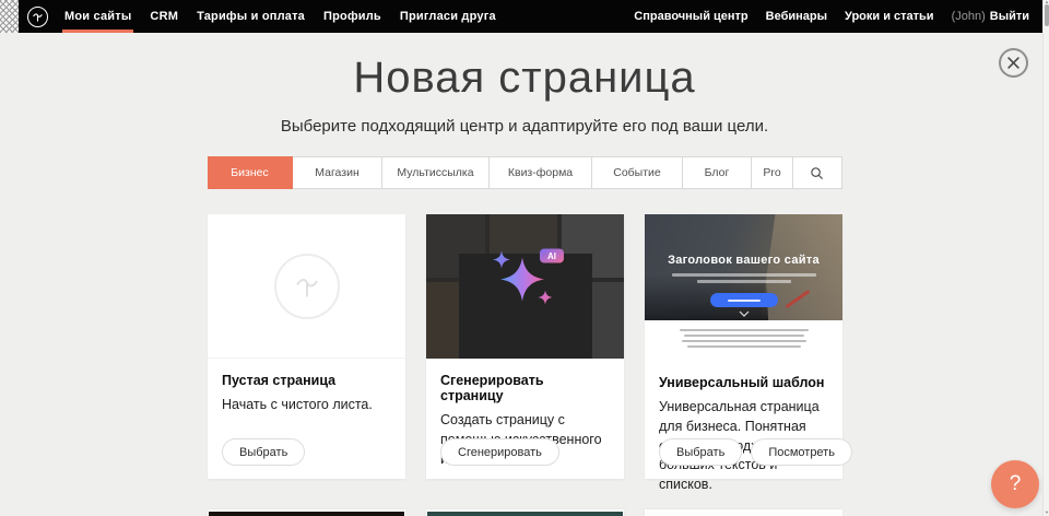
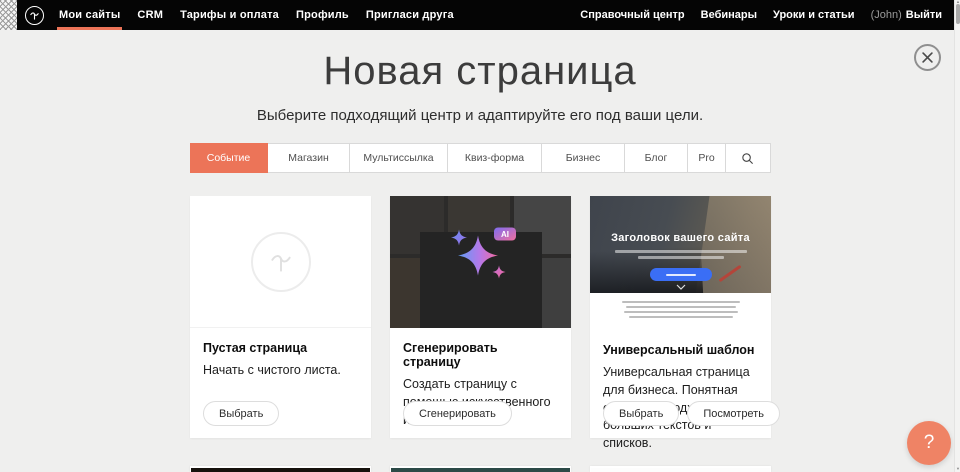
  Мои сайты
  CRM
  Тарифы и оплата
  Профиль
  Пригласи друга
  Справочный центр
  Вебинары
  Уроки и статьи
  (John)
  Выйти
  Новая страница
  Выберите подходящий центр и адаптируйте его под ваши цели.
- Бизнес
+ Событие
  Магазин
  Мультиссылка
  Квиз-форма
- Событие
+ Бизнес
  Блог
  Pro
  Пустая страница
  Начать с чистого листа.
  Выбрать
  AI
  Сгенерировать страницу
  Сгенерировать
  Заголовок вашего сайта
  Универсальный шаблон
  Выбрать
  Посмотреть
  ?
